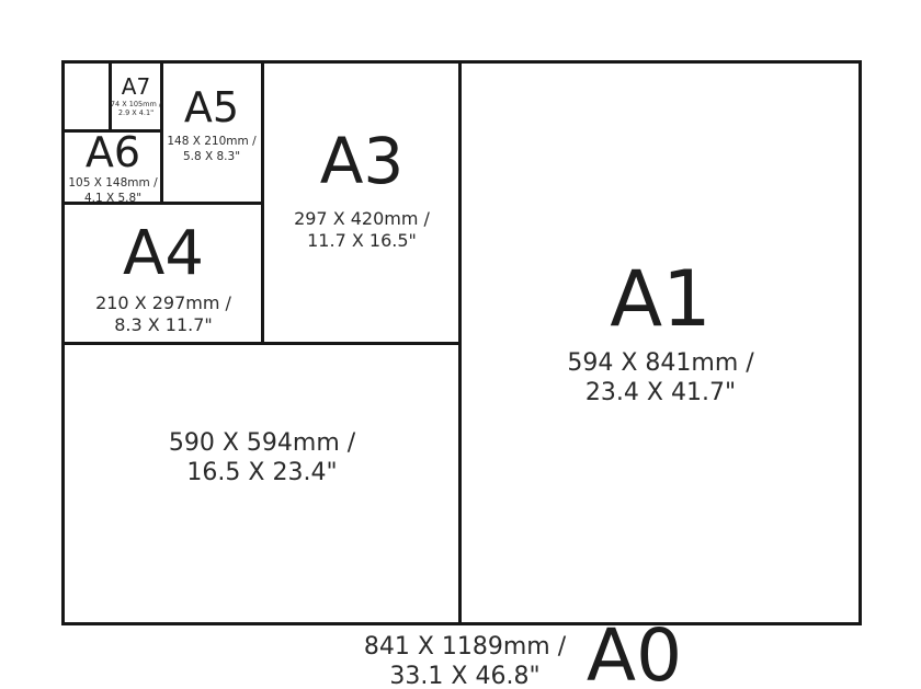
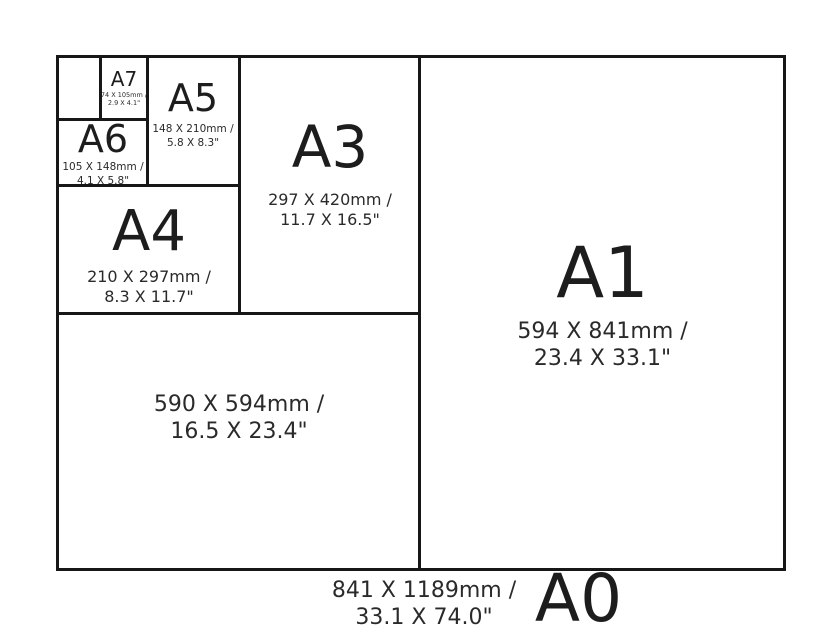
  A7
  74 X 105mm /
  2.9 X 4.1"
  A6
  105 X 148mm /
  4.1 X 5.8"
  A5
  148 X 210mm /
  5.8 X 8.3"
  A4
  210 X 297mm /
  8.3 X 11.7"
  A3
  297 X 420mm /
  11.7 X 16.5"
  590 X 594mm /
  16.5 X 23.4"
  A1
  594 X 841mm /
- 23.4 X 41.7"
+ 23.4 X 33.1"
  841 X 1189mm /
- 33.1 X 46.8"
+ 33.1 X 74.0"
  A0
